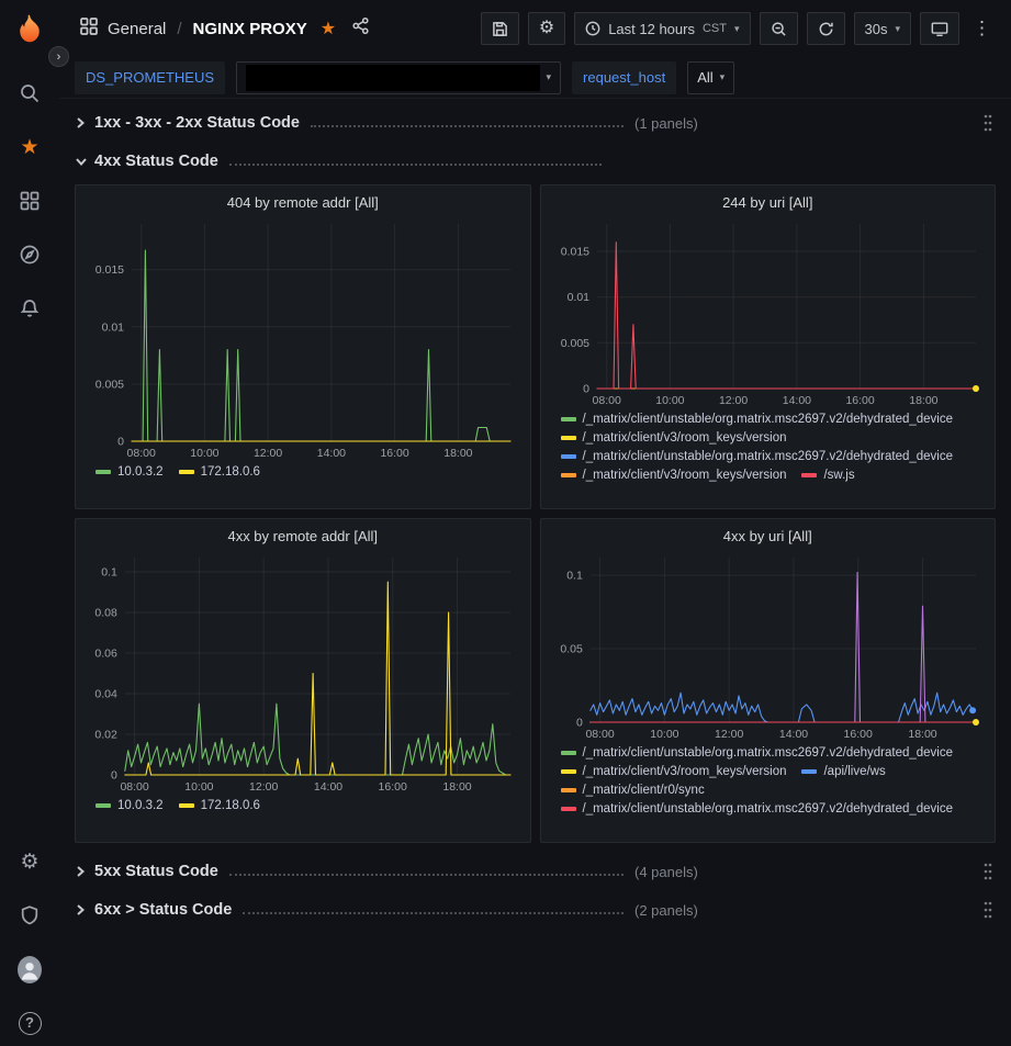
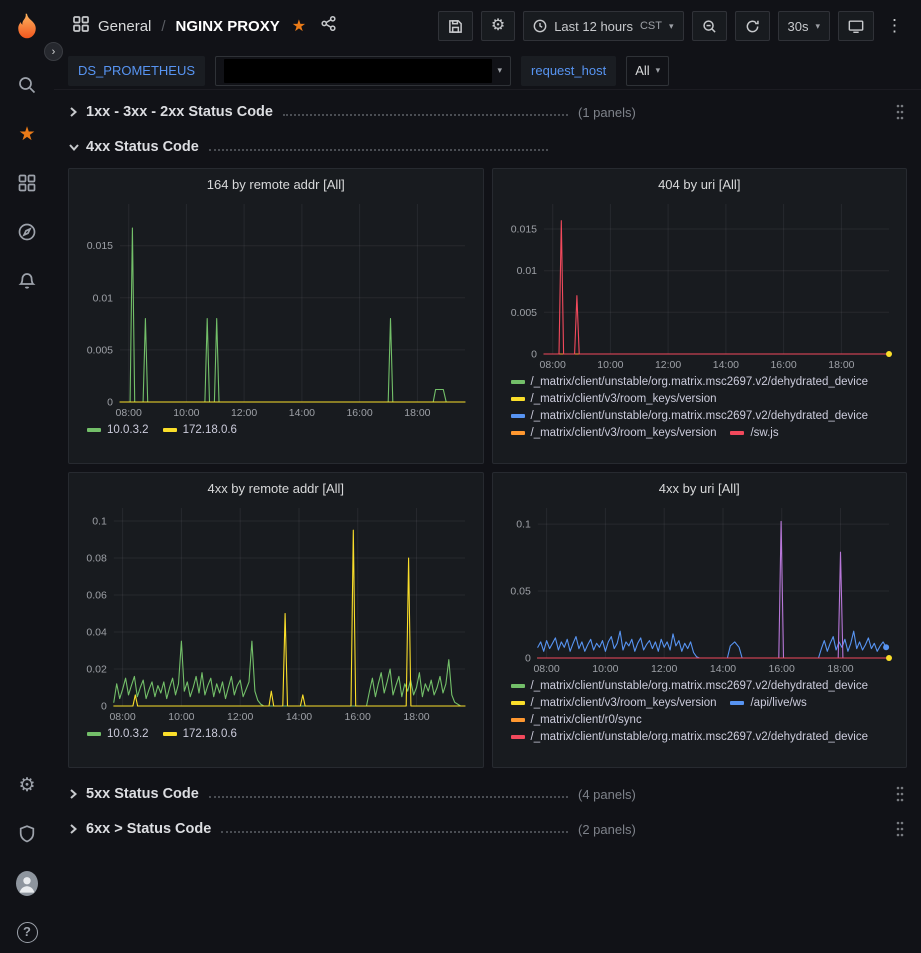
  ›
  ★
  ⚙
  ?
  General
  /
  NGINX PROXY
  ★
  ⚙
  Last 12 hours
  CST
  ▾
  30s
  ▾
  ⋮
  DS_PROMETHEUS
  ▾
  request_host
  All
  ▾
  1xx - 3xx - 2xx Status Code
  (1 panels)
  4xx Status Code
- 404 by remote addr [All]
+ 164 by remote addr [All]
  0
  0.005
  0.01
  0.015
  08:00
  10:00
  12:00
  14:00
  16:00
  18:00
  10.0.3.2
  172.18.0.6
- 244 by uri [All]
+ 404 by uri [All]
  0
  0.005
  0.01
  0.015
  08:00
  10:00
  12:00
  14:00
  16:00
  18:00
  /_matrix/client/unstable/org.matrix.msc2697.v2/dehydrated_device
  /_matrix/client/v3/room_keys/version
  /_matrix/client/unstable/org.matrix.msc2697.v2/dehydrated_device
  /_matrix/client/v3/room_keys/version
  /sw.js
  4xx by remote addr [All]
  0
  0.02
  0.04
  0.06
  0.08
  0.1
  08:00
  10:00
  12:00
  14:00
  16:00
  18:00
  10.0.3.2
  172.18.0.6
  4xx by uri [All]
  0
  0.05
  0.1
  08:00
  10:00
  12:00
  14:00
  16:00
  18:00
  /_matrix/client/unstable/org.matrix.msc2697.v2/dehydrated_device
  /_matrix/client/v3/room_keys/version
  /api/live/ws
  /_matrix/client/r0/sync
  /_matrix/client/unstable/org.matrix.msc2697.v2/dehydrated_device
  5xx Status Code
  (4 panels)
  6xx > Status Code
  (2 panels)
